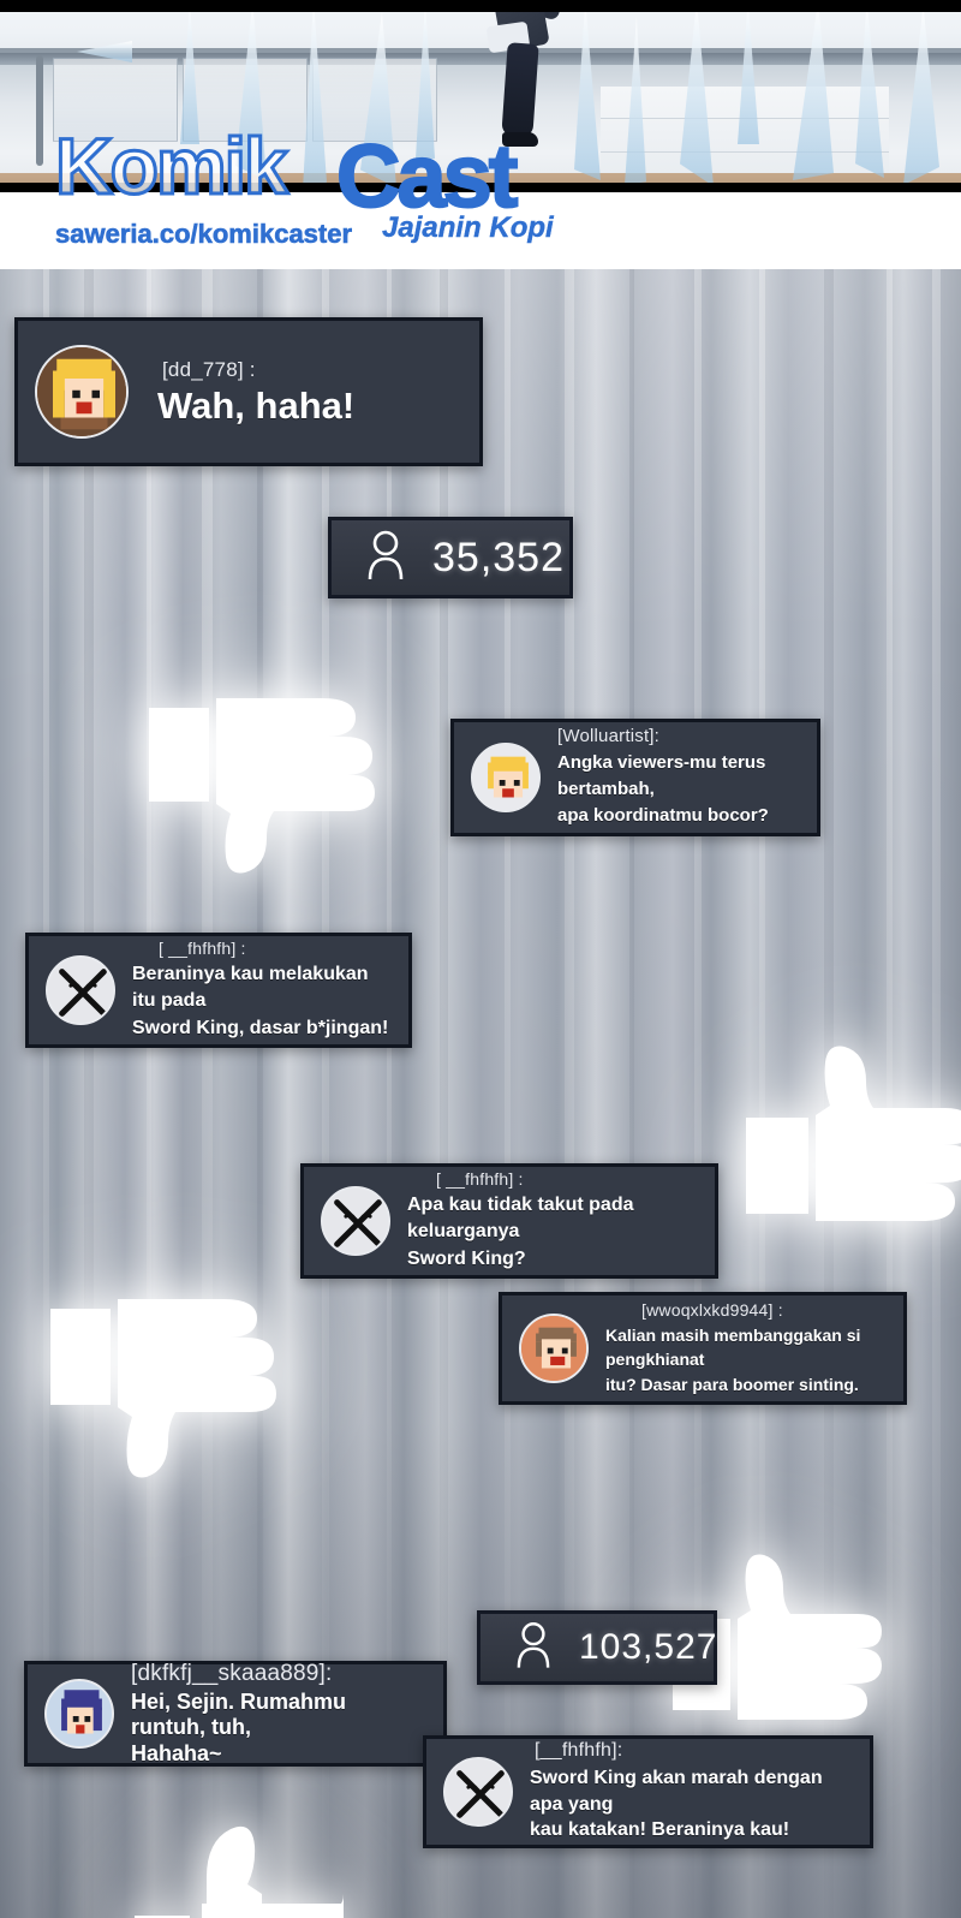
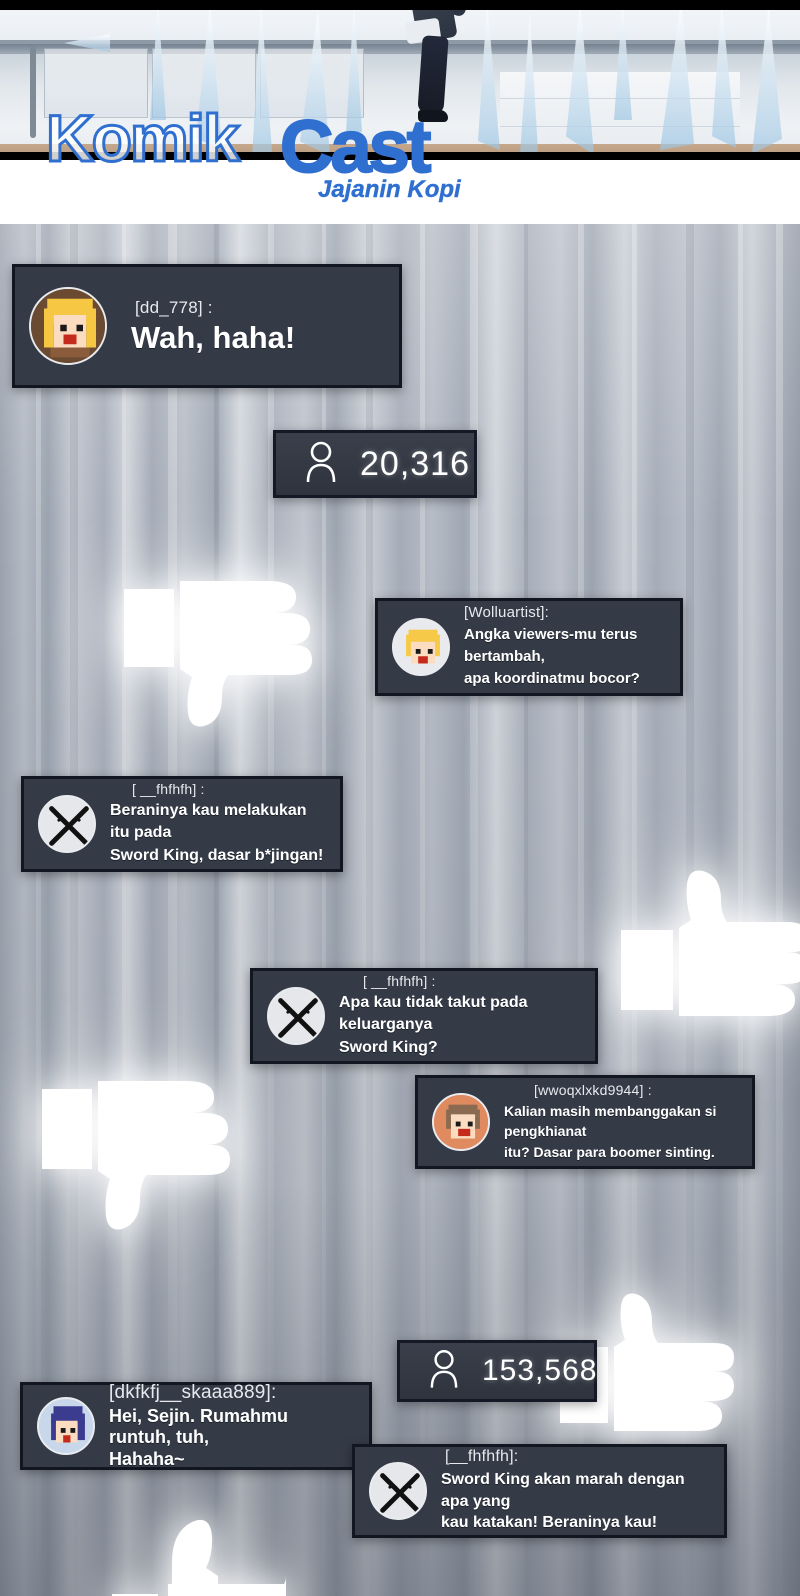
  Komik
  Cast
- saweria.co/komikcaster
  Jajanin Kopi
- 35,352
+ 20,316
- 103,527
+ 153,568
  [dd_778] :
  Wah, haha!
  [Wolluartist]:
  Angka viewers-mu terus bertambah,
  apa koordinatmu bocor?
  [ __fhfhfh] :
  Beraninya kau melakukan itu pada
  Sword King, dasar b*jingan!
  [ __fhfhfh] :
  Apa kau tidak takut pada keluarganya
  Sword King?
  [wwoqxlxkd9944] :
  Kalian masih membanggakan si pengkhianat
  itu? Dasar para boomer sinting.
  [dkfkfj__skaaa889]:
  Hei, Sejin. Rumahmu runtuh, tuh,
  Hahaha~
  [__fhfhfh]:
  Sword King akan marah dengan apa yang
  kau katakan! Beraninya kau!
